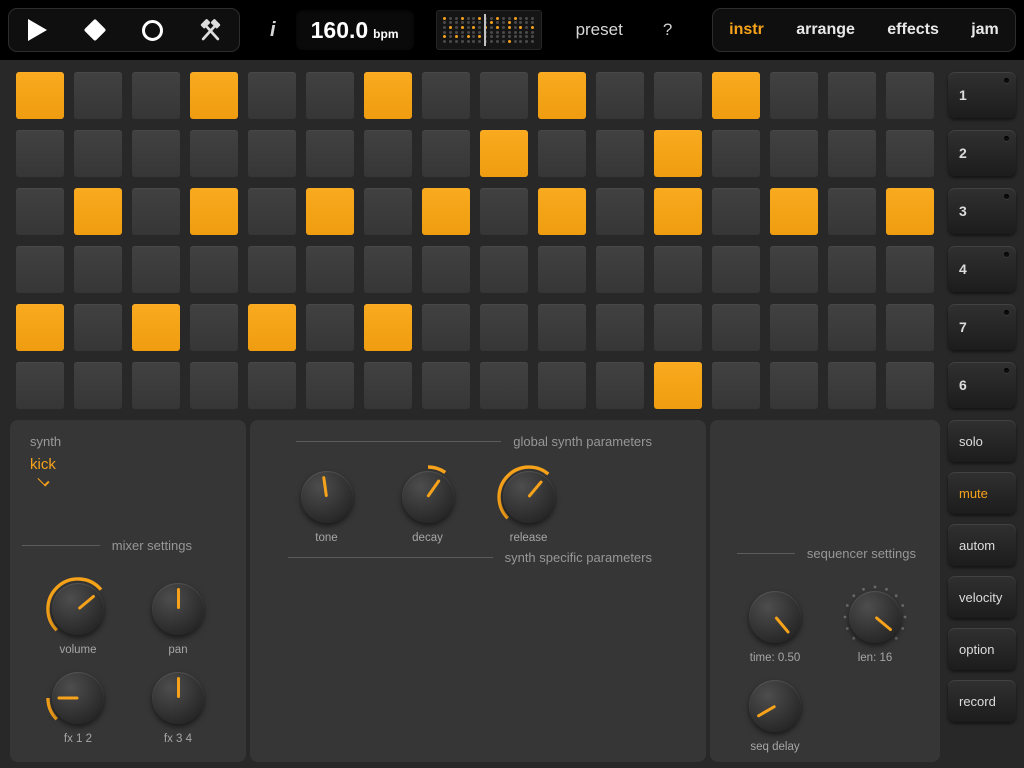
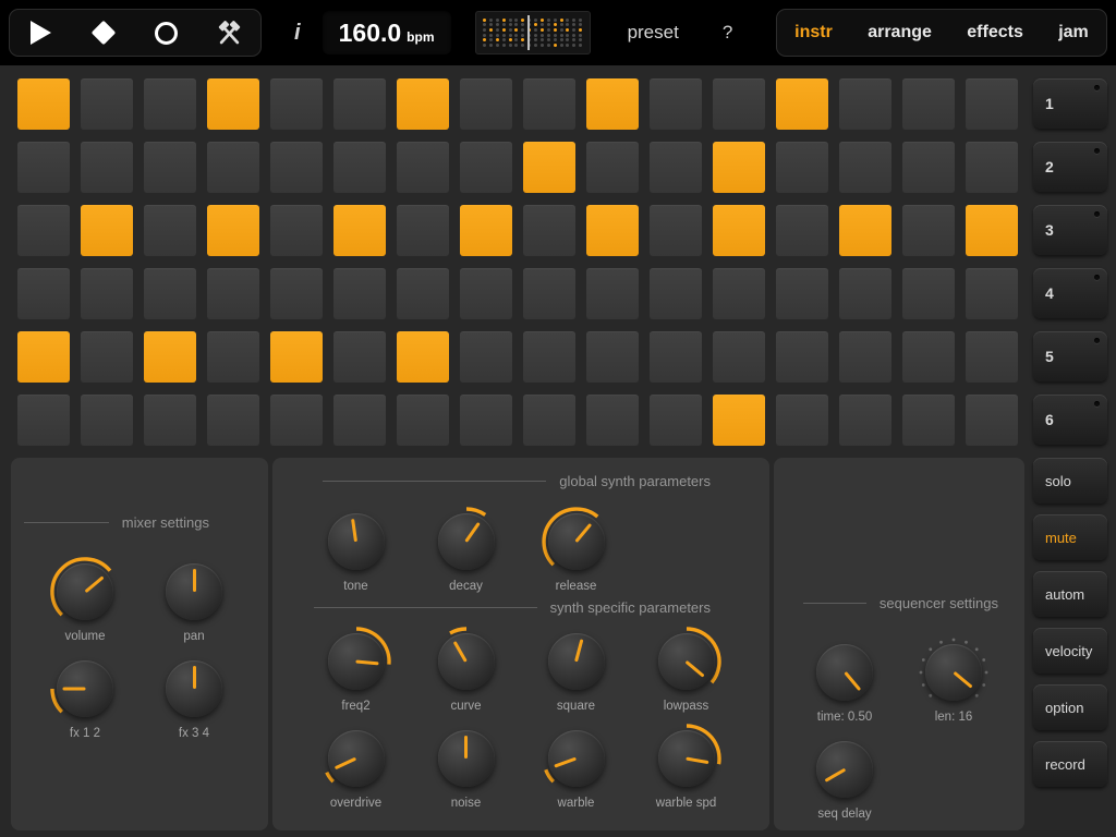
  i
  160.0
  bpm
  preset
  ?
  instr
  arrange
  effects
  jam
  1
  2
  3
  4
- 7
+ 5
  6
  solo
  mute
  autom
  velocity
  option
  record
- synth
- kick
  mixer settings
  volume
  pan
  fx 1 2
  fx 3 4
  global synth parameters
  tone
  decay
  release
  synth specific parameters
+ freq2
+ curve
+ square
+ lowpass
+ overdrive
+ noise
+ warble
+ warble spd
  sequencer settings
  time: 0.50
  len: 16
  seq delay
